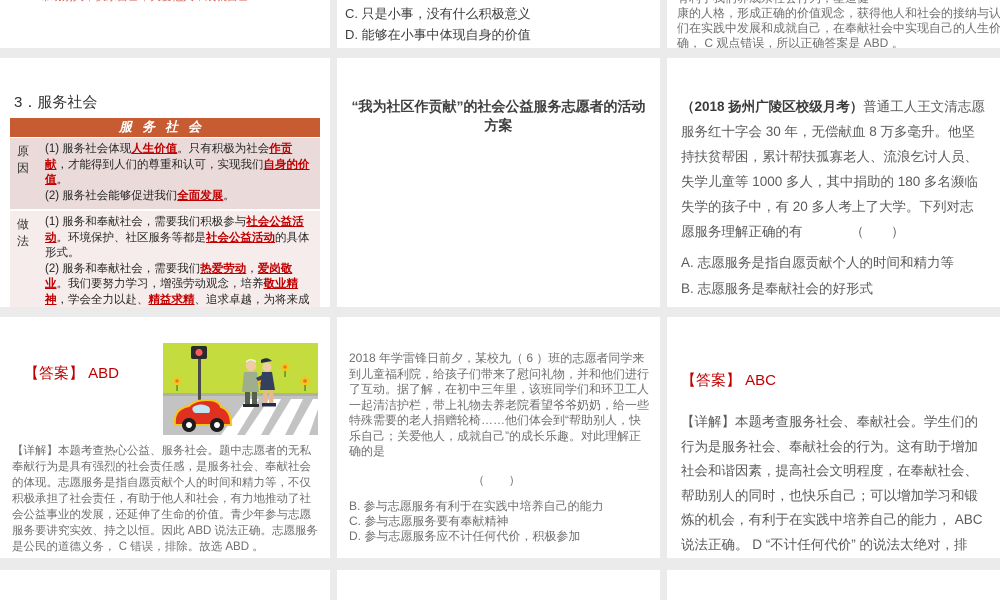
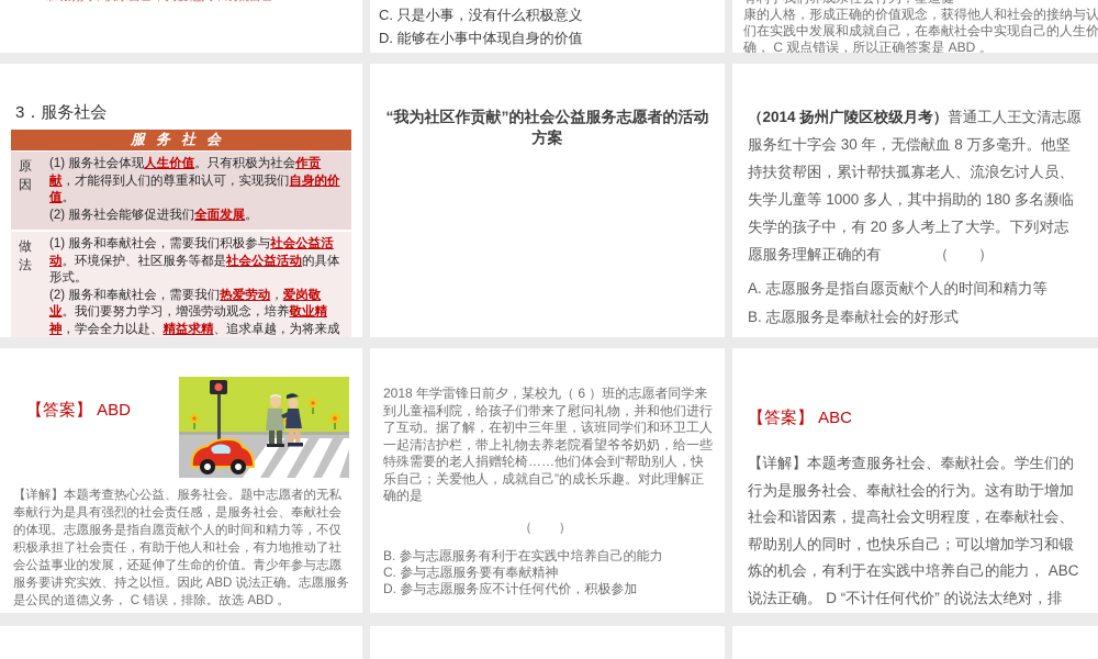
  C. 只是小事，没有什么积极意义
  D. 能够在小事中体现自身的价值
  康的人格，形成正确的价值观念，获得他人和社会的接纳与认
  们在实践中发展和成就自己，在奉献社会中实现自己的人生价
  确， C 观点错误，所以正确答案是 ABD 。
  3．服务社会
  服务社会
  原因
  (1) 服务社会体现人生价值。只有积极为社会作贡献，才能得到人们的尊重和认可，实现我们自身的价值。
  (2) 服务社会能够促进我们全面发展。
  做法
  (1) 服务和奉献社会，需要我们积极参与社会公益活动。环境保护、社区服务等都是社会公益活动的具体形式。
  (2) 服务和奉献社会，需要我们热爱劳动，爱岗敬业。我们要努力学习，增强劳动观念，培养敬业精神，学会全力以赴、精益求精、追求卓越，为将来成
  “我为社区作贡献”的社会公益服务志愿者的活动方案
- （2018 扬州广陵区校级月考）普通工人王文清志愿服务红十字会 30 年，无偿献血 8 万多毫升。他坚持扶贫帮困，累计帮扶孤寡老人、流浪乞讨人员、失学儿童等 1000 多人，其中捐助的 180 多名濒临失学的孩子中，有 20 多人考上了大学。下列对志愿服务理解正确的有 （ ）
+ （2014 扬州广陵区校级月考）普通工人王文清志愿服务红十字会 30 年，无偿献血 8 万多毫升。他坚持扶贫帮困，累计帮扶孤寡老人、流浪乞讨人员、失学儿童等 1000 多人，其中捐助的 180 多名濒临失学的孩子中，有 20 多人考上了大学。下列对志愿服务理解正确的有 （ ）
  A. 志愿服务是指自愿贡献个人的时间和精力等
  B. 志愿服务是奉献社会的好形式
  【答案】 ABD
  【详解】本题考查热心公益、服务社会。题中志愿者的无私奉献行为是具有强烈的社会责任感，是服务社会、奉献社会的体现。志愿服务是指自愿贡献个人的时间和精力等，不仅积极承担了社会责任，有助于他人和社会，有力地推动了社会公益事业的发展，还延伸了生命的价值。青少年参与志愿服务要讲究实效、持之以恒。因此 ABD 说法正确。志愿服务是公民的道德义务， C 错误，排除。故选 ABD 。
  2018 年学雷锋日前夕，某校九（ 6 ）班的志愿者同学来到儿童福利院，给孩子们带来了慰问礼物，并和他们进行了互动。据了解，在初中三年里，该班同学们和环卫工人一起清洁护栏，带上礼物去养老院看望爷爷奶奶，给一些特殊需要的老人捐赠轮椅……他们体会到“帮助别人，快乐自己；关爱他人，成就自己”的成长乐趣。对此理解正确的是
  （ ）
  B. 参与志愿服务有利于在实践中培养自己的能力
  C. 参与志愿服务要有奉献精神
  D. 参与志愿服务应不计任何代价，积极参加
  【答案】 ABC
  【详解】本题考查服务社会、奉献社会。学生们的行为是服务社会、奉献社会的行为。这有助于增加社会和谐因素，提高社会文明程度，在奉献社会、帮助别人的同时，也快乐自己；可以增加学习和锻炼的机会，有利于在实践中培养自己的能力， ABC 说法正确。 D “不计任何代价” 的说法太绝对，排
